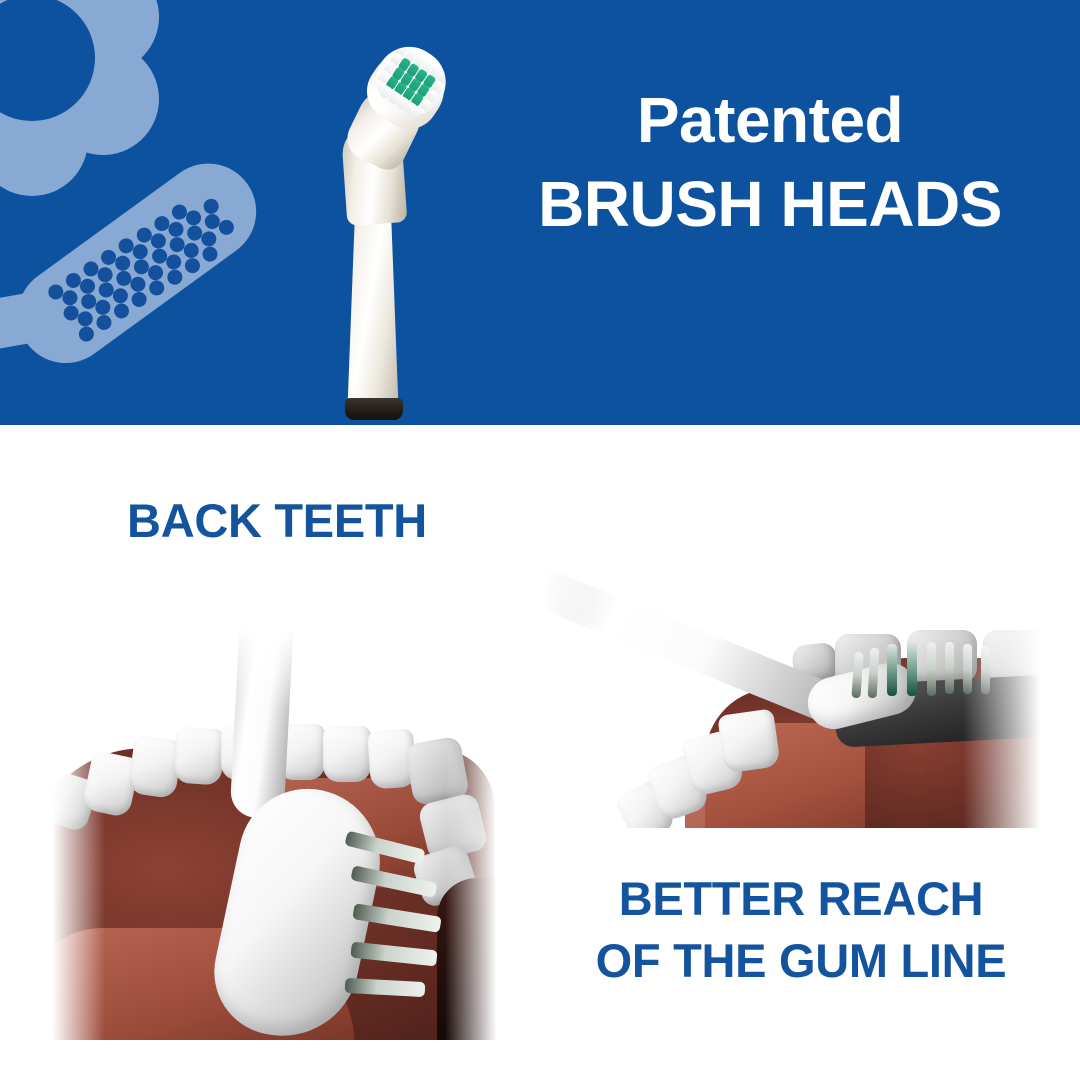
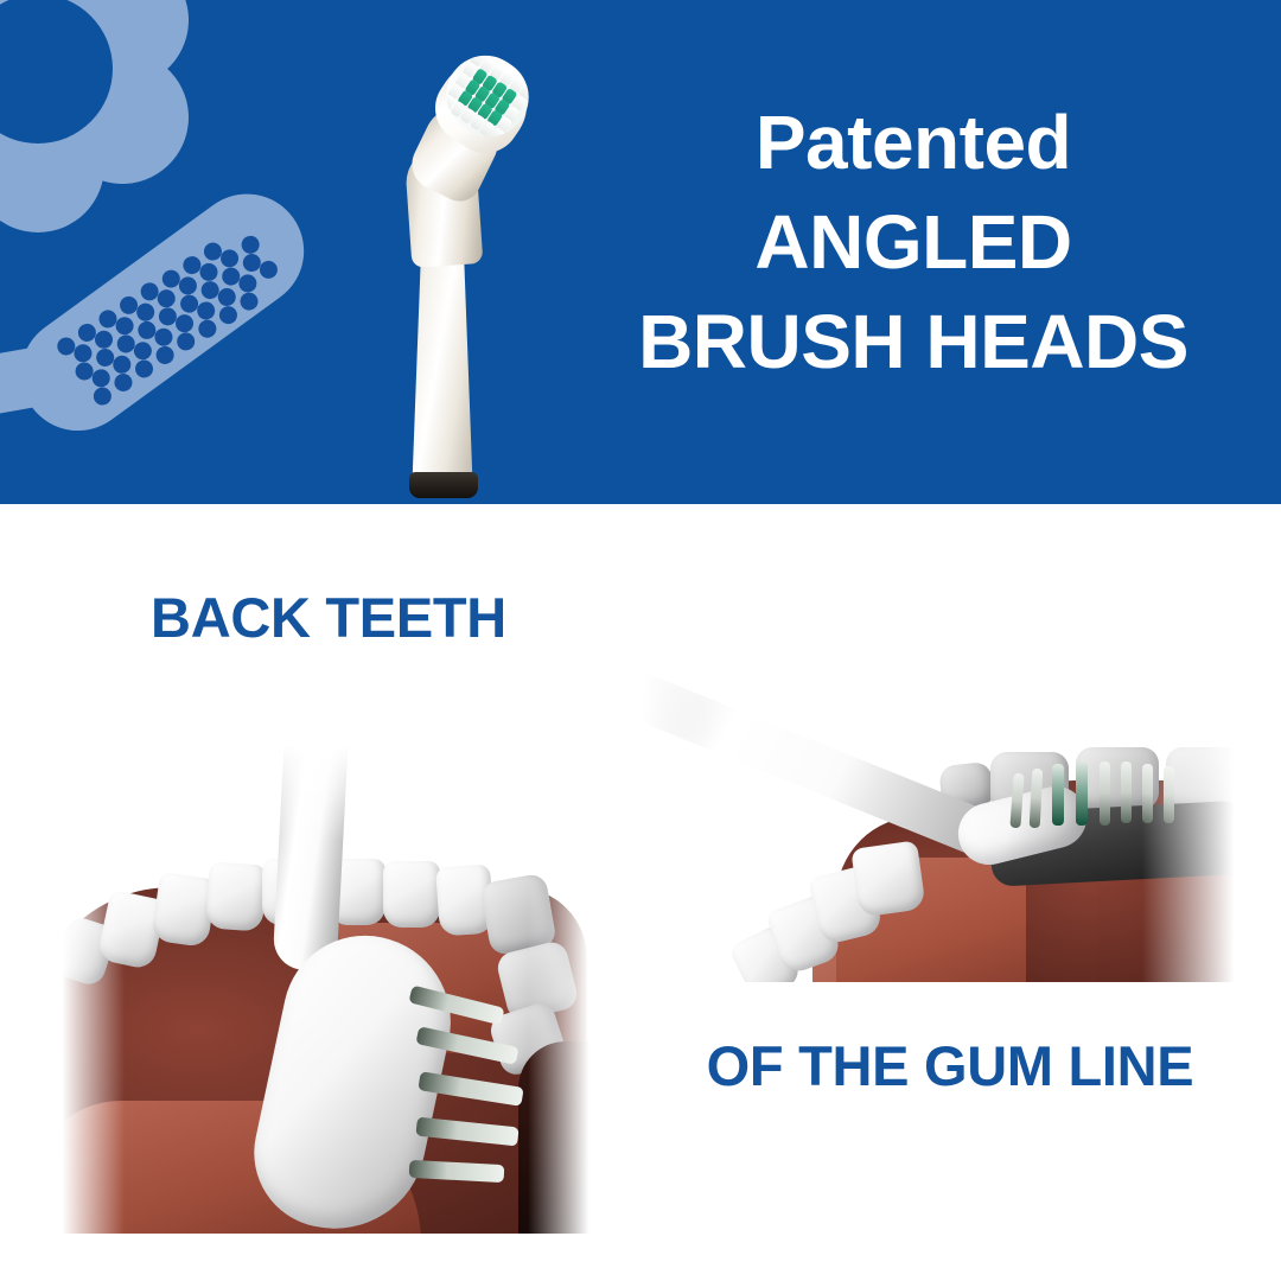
  Patented
+ ANGLED
  BRUSH HEADS
  BACK TEETH
- BETTER REACH
  OF THE GUM LINE
